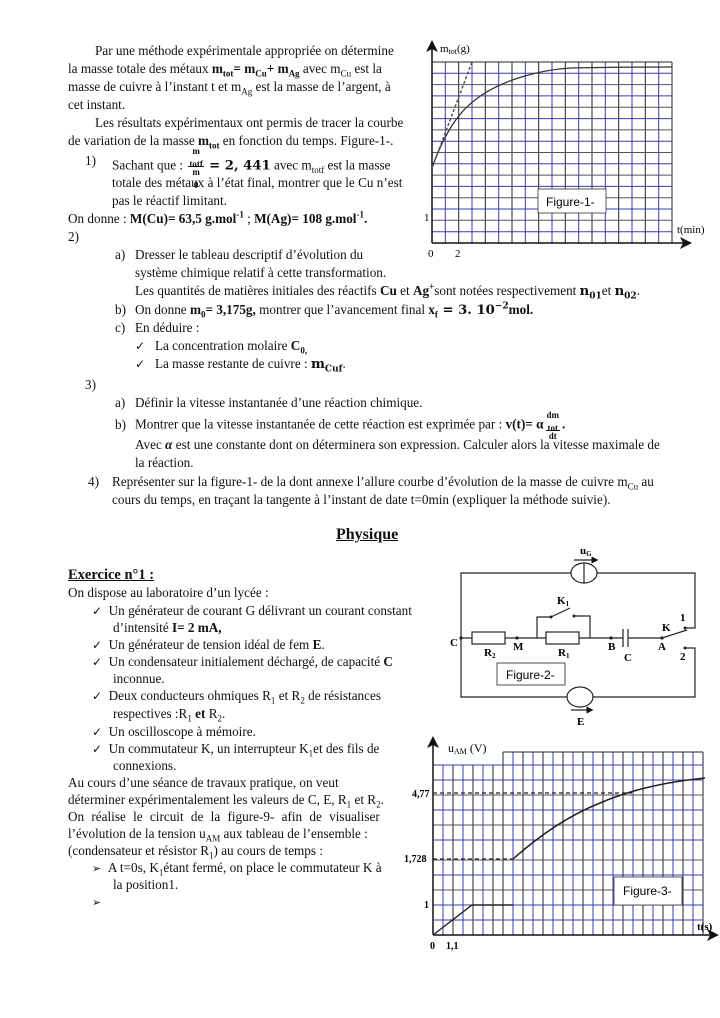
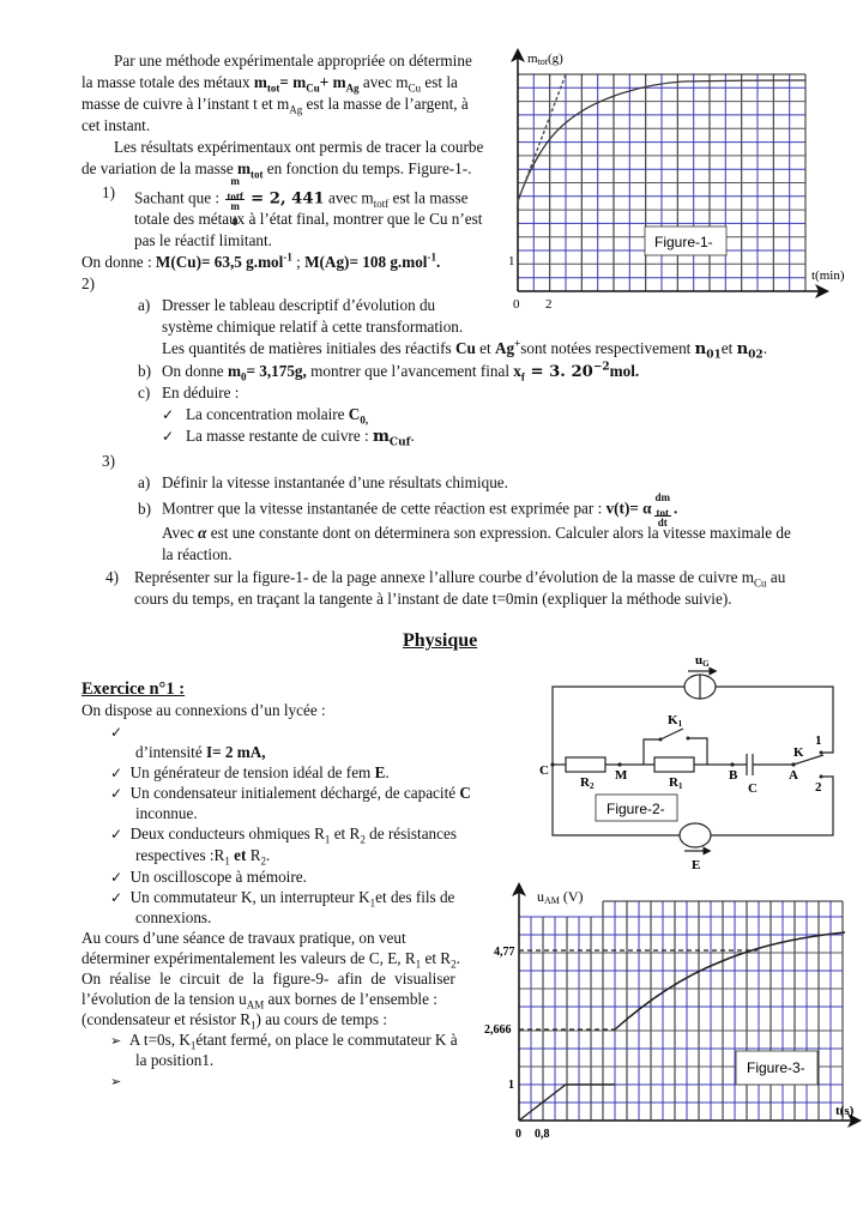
  Par une méthode expérimentale appropriée on détermine
  la masse totale des métaux mtot= mCu+ mAg avec mCu est la
  masse de cuivre à l’instant t et mAg est la masse de l’argent, à
  cet instant.
  Les résultats expérimentaux ont permis de tracer la courbe
  de variation de la masse mtot en fonction du temps. Figure-1-.
  1)
  Sachant que :
  m
  totf
  m
  0
  = 2, 441 avec mtotf est la masse
  totale des métaux à l’état final, montrer que le Cu n’est
  pas le réactif limitant.
  On donne : M(Cu)= 63,5 g.mol-1 ; M(Ag)= 108 g.mol-1.
  2)
  a)
  Dresser le tableau descriptif d’évolution du
  système chimique relatif à cette transformation.
  Les quantités de matières initiales des réactifs Cu et Ag+sont notées respectivement n01et n02.
  b)
- On donne m0= 3,175g, montrer que l’avancement final xf = 3. 10−2mol.
+ On donne m0= 3,175g, montrer que l’avancement final xf = 3. 20−2mol.
  c)
  En déduire :
  La concentration molaire C0,
  La masse restante de cuivre : mCuf.
  3)
  a)
- Définir la vitesse instantanée d’une réaction chimique.
+ Définir la vitesse instantanée d’une résultats chimique.
  b)
  Montrer que la vitesse instantanée de cette réaction est exprimée par : v(t)= α
  dm
  tot
  dt
  .
  Avec α est une constante dont on déterminera son expression. Calculer alors la vitesse maximale de
  la réaction.
  4)
- Représenter sur la figure-1- de la dont annexe l’allure courbe d’évolution de la masse de cuivre mCu au
+ Représenter sur la figure-1- de la page annexe l’allure courbe d’évolution de la masse de cuivre mCu au
  cours du temps, en traçant la tangente à l’instant de date t=0min (expliquer la méthode suivie).
  Figure-1-
  mtot(g)
  t(min)
  1
  0
  2
  Physique
  Exercice n°1 :
- On dispose au laboratoire d’un lycée :
+ On dispose au connexions d’un lycée :
- Un générateur de courant G délivrant un courant constant
  d’intensité I= 2 mA,
  Un générateur de tension idéal de fem E.
  Un condensateur initialement déchargé, de capacité C
  inconnue.
  Deux conducteurs ohmiques R1 et R2 de résistances
  respectives :R1 et R2.
  Un oscilloscope à mémoire.
  Un commutateur K, un interrupteur K1et des fils de
  connexions.
  Au cours d’une séance de travaux pratique, on veut
  déterminer expérimentalement les valeurs de C, E, R1 et R2.
  On réalise le circuit de la figure-9- afin de visualiser
- l’évolution de la tension uAM aux tableau de l’ensemble :
+ l’évolution de la tension uAM aux bornes de l’ensemble :
  (condensateur et résistor R1) au cours de temps :
  A t=0s, K1étant fermé, on place le commutateur K à
  la position1.
  uG
  E
  K1
  K
  1
  2
  C
  M
  B
  A
  R2
  R1
  C
  Figure-2-
  Figure-3-
  uAM (V)
  t(s)
  4,77
- 1,728
+ 2,666
  1
  0
- 1,1
+ 0,8
